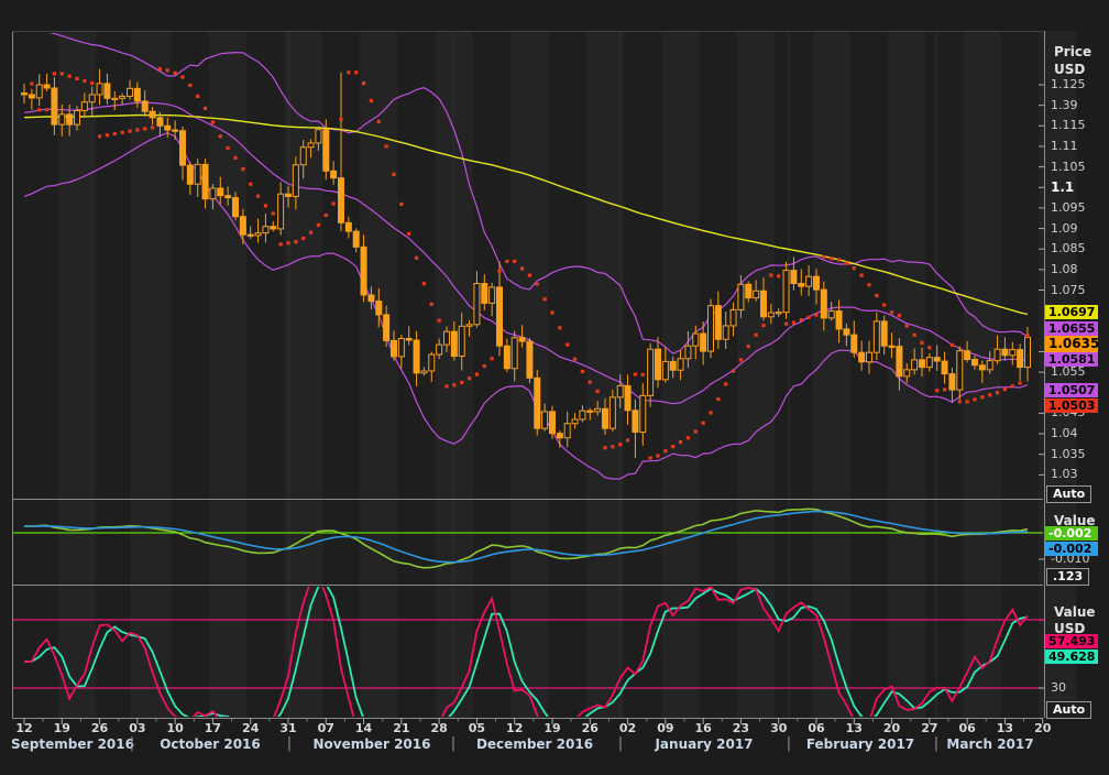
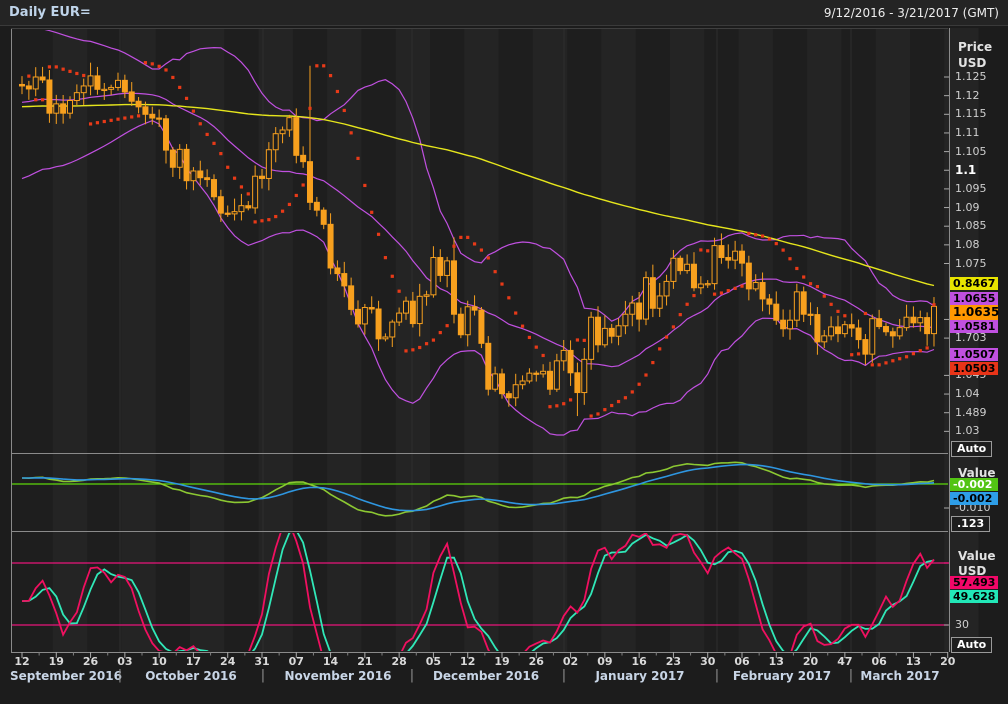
+ Daily EUR=
+ 9/12/2016 - 3/21/2017 (GMT)
  1.125
- 1.39
+ 1.12
  1.115
  1.11
  1.105
  1.1
  1.095
  1.09
  1.085
  1.08
  1.075
- 1.055
+ 1.703
  1.045
  1.04
- 1.035
+ 1.489
  1.03
  -0.010
  30
- 1.0697
+ 0.8467
  1.0655
  1.0635
  1.0581
  1.0507
  1.0503
  -0.002
  -0.002
  57.493
  49.628
  12
  19
  26
  03
  10
  17
  24
  31
  07
  14
  21
  28
  05
  12
  19
  26
  02
  09
  16
  23
  30
  06
  13
  20
- 27
+ 47
  06
  13
  20
  September 2016
  October 2016
  November 2016
  December 2016
  January 2017
  February 2017
  March 2017
  |
  |
  |
  |
  |
  |
  Price
  USD
  Value
  Value
  USD
  Auto
  .123
  Auto
